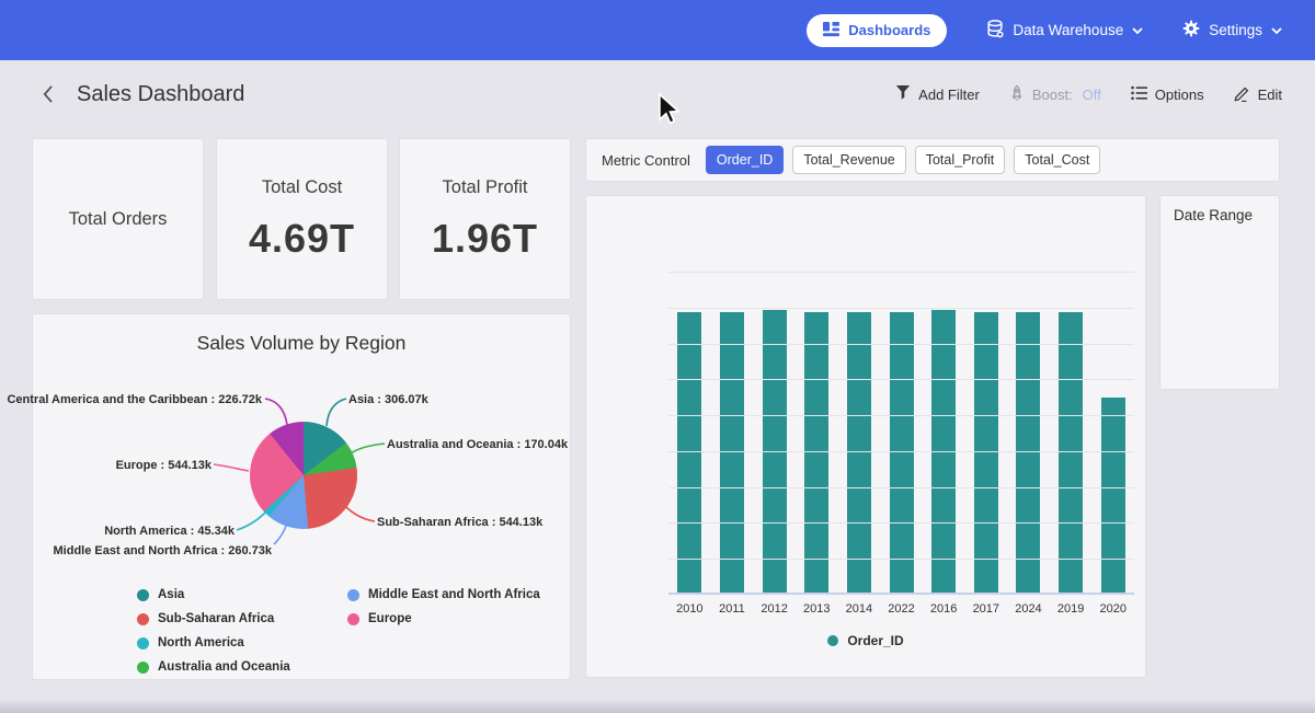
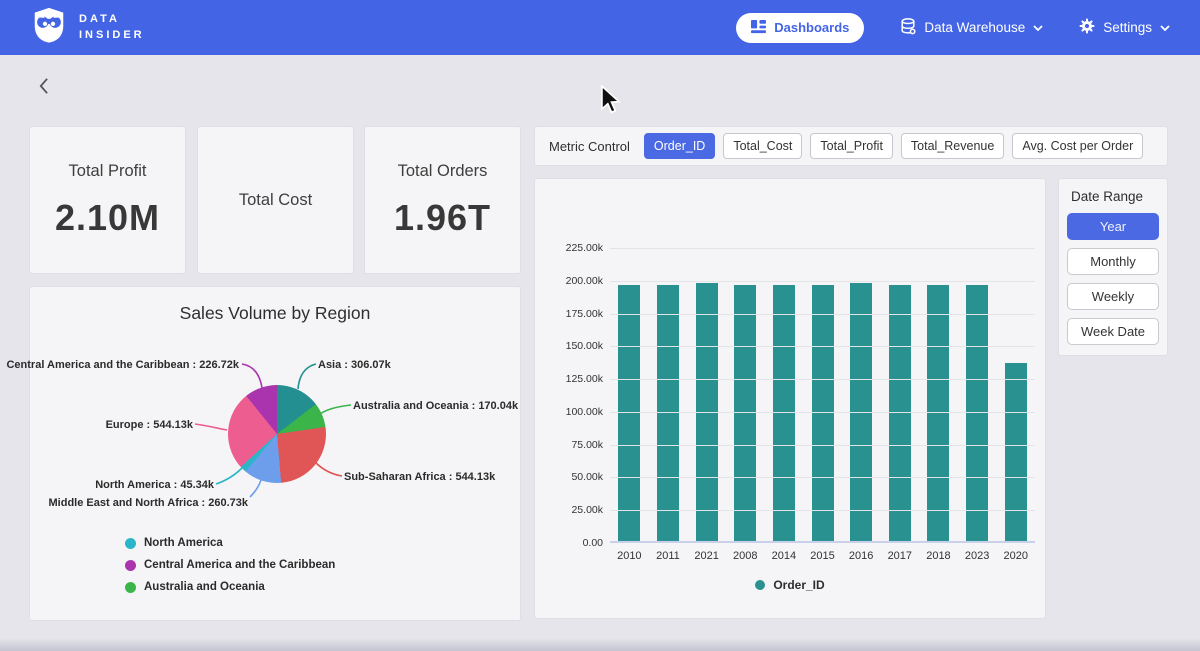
+ DATA
+ INSIDER
  Dashboards
  Data Warehouse
  Settings
- Sales Dashboard
- Add Filter
- Boost:
- Off
- Options
- Edit
- Total Orders
+ Total Profit
+ 2.10M
  Total Cost
- 4.69T
- Total Profit
+ Total Orders
  1.96T
  Metric Control
  Order_ID
- Total_Revenue
+ Total_Cost
  Total_Profit
- Total_Cost
+ Total_Revenue
+ Avg. Cost per Order
+ 225.00k
+ 200.00k
+ 175.00k
+ 150.00k
+ 125.00k
+ 100.00k
+ 75.00k
+ 50.00k
+ 25.00k
+ 0.00
  2010
  2011
- 2012
+ 2021
- 2013
+ 2008
  2014
- 2022
+ 2015
  2016
  2017
- 2024
+ 2018
- 2019
+ 2023
  2020
  Order_ID
  Date Range
+ Year
+ Monthly
+ Weekly
+ Week Date
  Sales Volume by Region
  Central America and the Caribbean : 226.72k
  Asia : 306.07k
  Australia and Oceania : 170.04k
  Europe : 544.13k
  Sub-Saharan Africa : 544.13k
  North America : 45.34k
  Middle East and North Africa : 260.73k
- Asia
- Sub-Saharan Africa
  North America
+ Central America and the Caribbean
  Australia and Oceania
- Middle East and North Africa
- Europe
